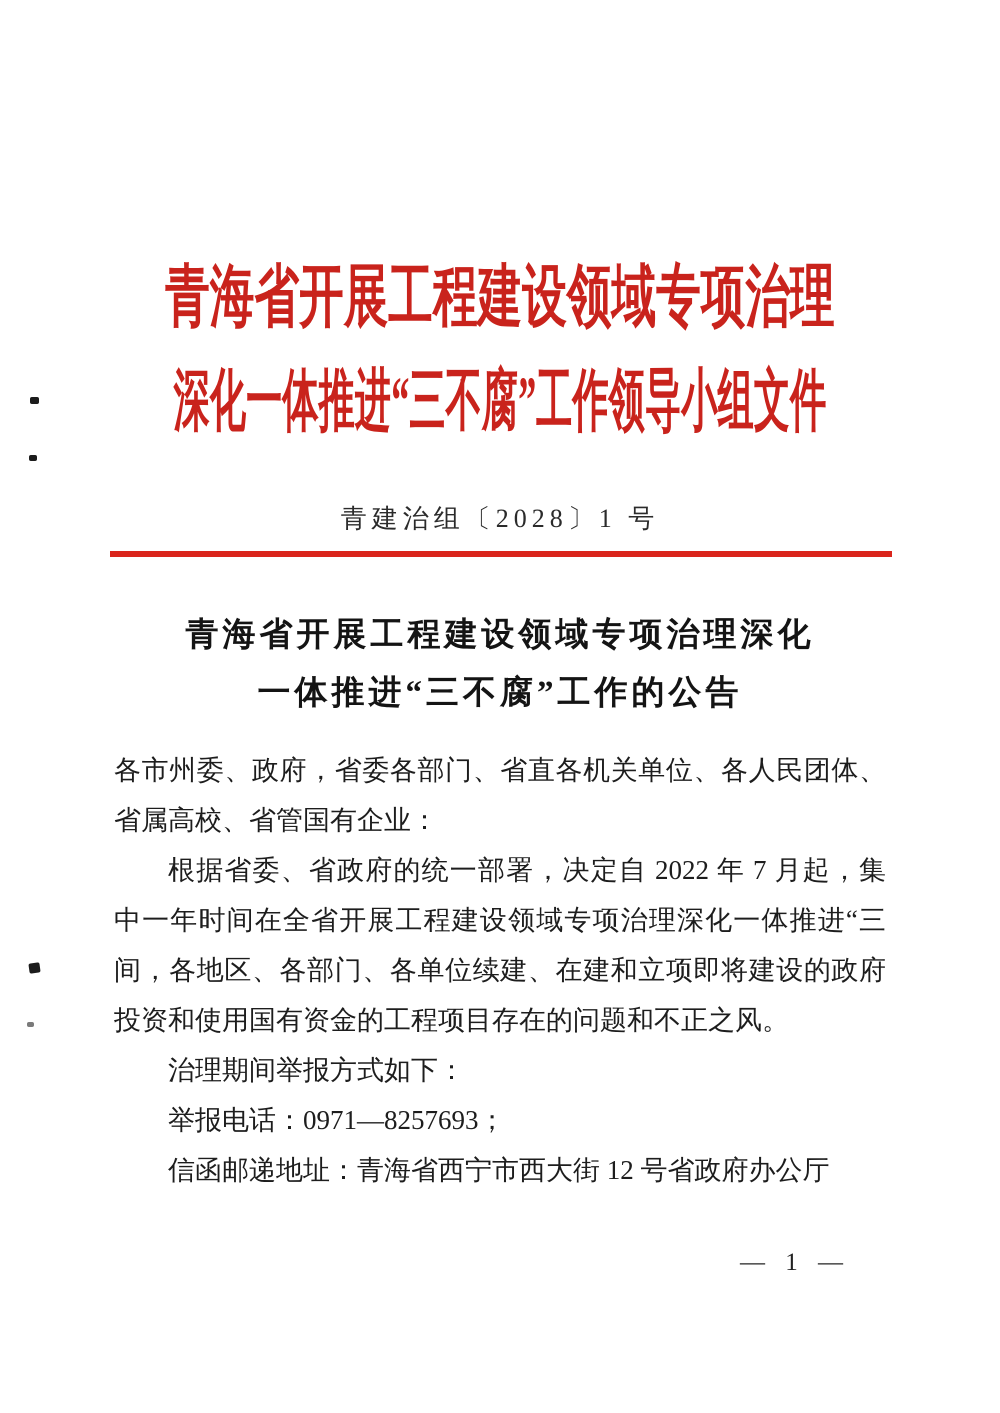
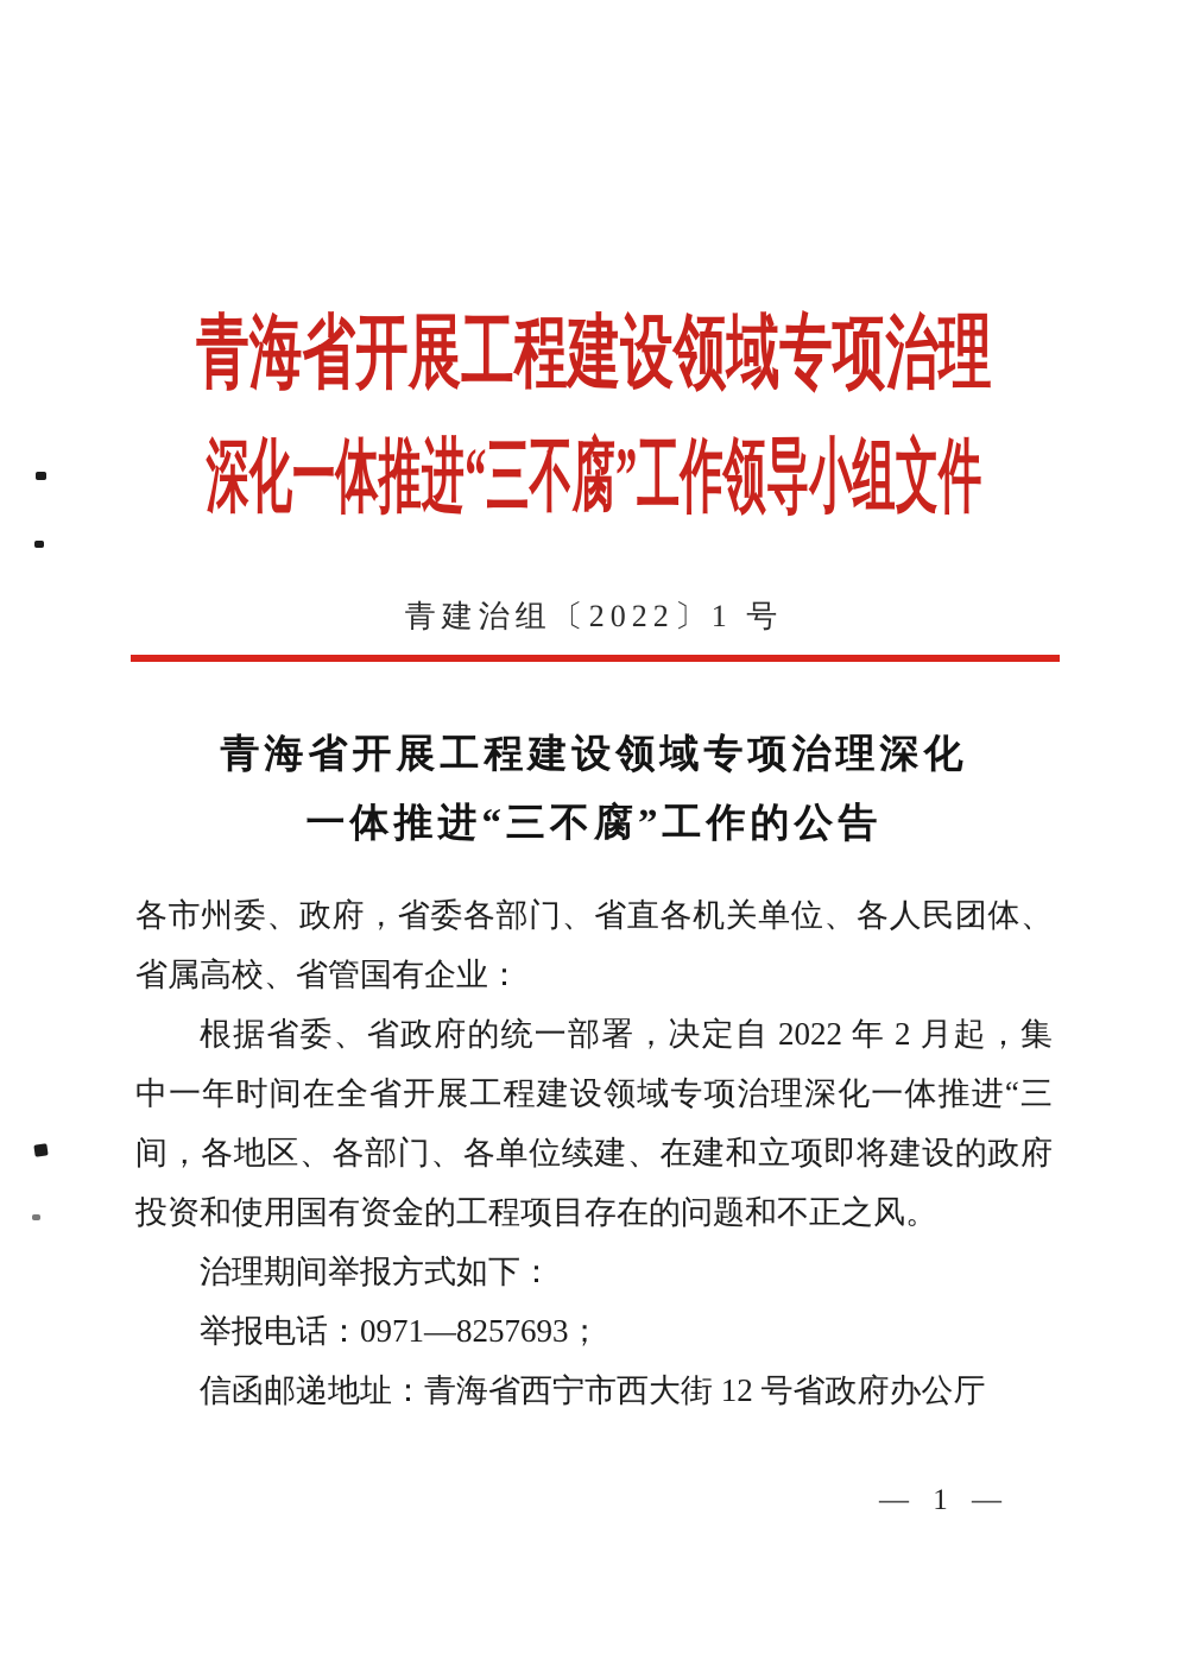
  青海省开展工程建设领域专项治理
  深化一体推进“三不腐”工作领导小组文件
- 青建治组〔2028〕1 号
+ 青建治组〔2022〕1 号
  青海省开展工程建设领域专项治理深化
  一体推进“三不腐”工作的公告
  各市州委、政府，省委各部门、省直各机关单位、各人民团体、
  省属高校、省管国有企业：
- 根据省委、省政府的统一部署，决定自 2022 年 7 月起，集
+ 根据省委、省政府的统一部署，决定自 2022 年 2 月起，集
  中一年时间在全省开展工程建设领域专项治理深化一体推进“三
  间，各地区、各部门、各单位续建、在建和立项即将建设的政府
  投资和使用国有资金的工程项目存在的问题和不正之风。
  治理期间举报方式如下：
  举报电话：0971—8257693；
  信函邮递地址：青海省西宁市西大街 12 号省政府办公厅
  — 1 —
